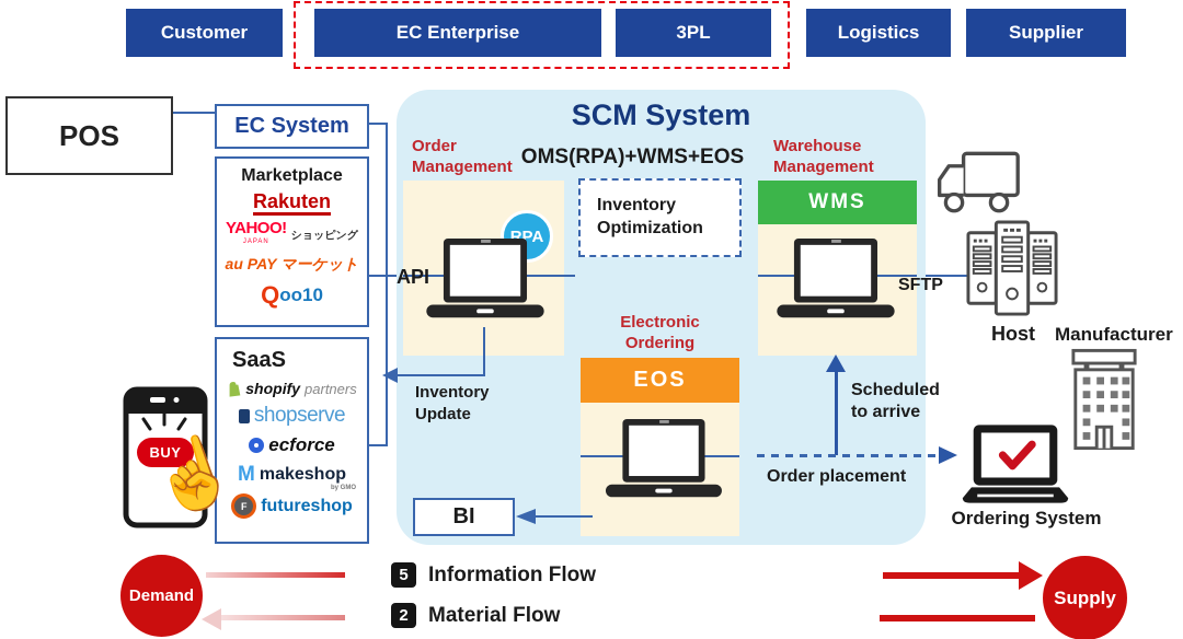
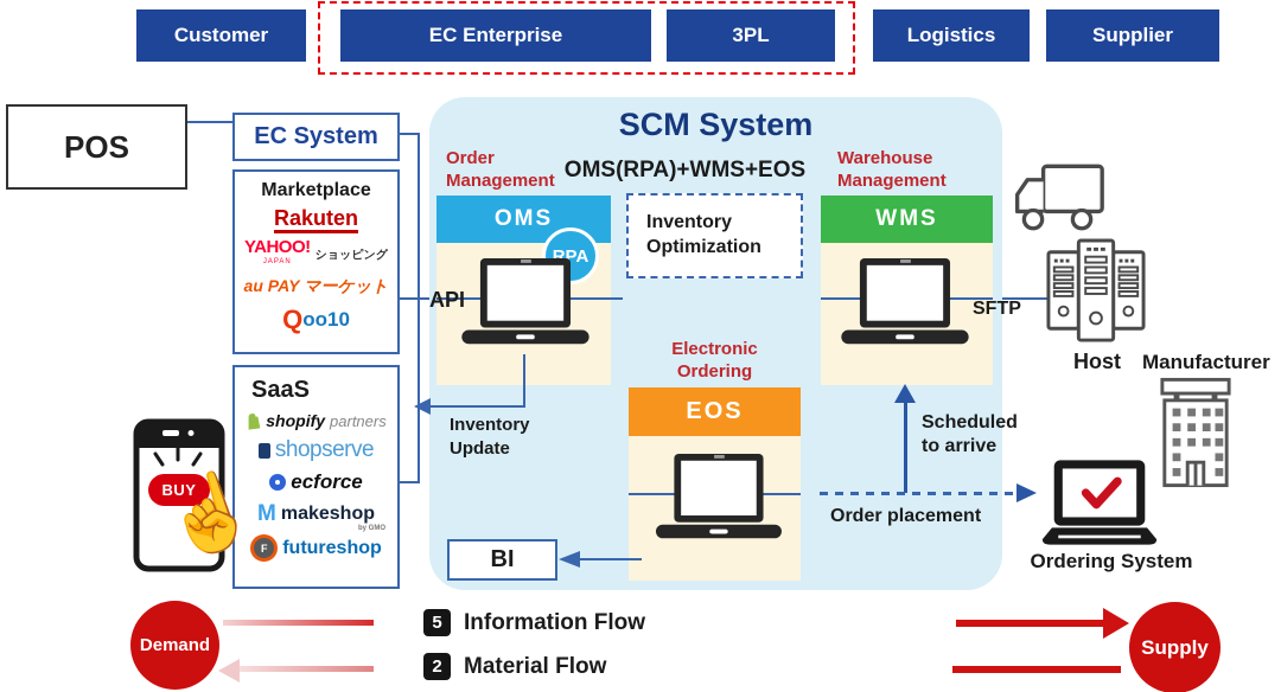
  Customer
  EC Enterprise
  3PL
  Logistics
  Supplier
  SCM System
  Order Management
  OMS(RPA)+WMS+EOS
  Warehouse Management
+ OMS
  RPA
  API
  Inventory Optimization
  WMS
  SFTP
  Electronic Ordering
  EOS
  Inventory Update
  BI
  Scheduled to arrive
  Order placement
  POS
  EC System
  Marketplace
  Rakuten
  YAHOO!
  ショッピング
  au PAY マーケット
  Q
  oo10
  SaaS
  shopify
  partners
  shopserve
  ecforce
  M
  makeshop
  F
  futureshop
  BUY
  Host
  Manufacturer
  Ordering System
  Demand
  5
  Information Flow
  2
  Material Flow
  Supply
